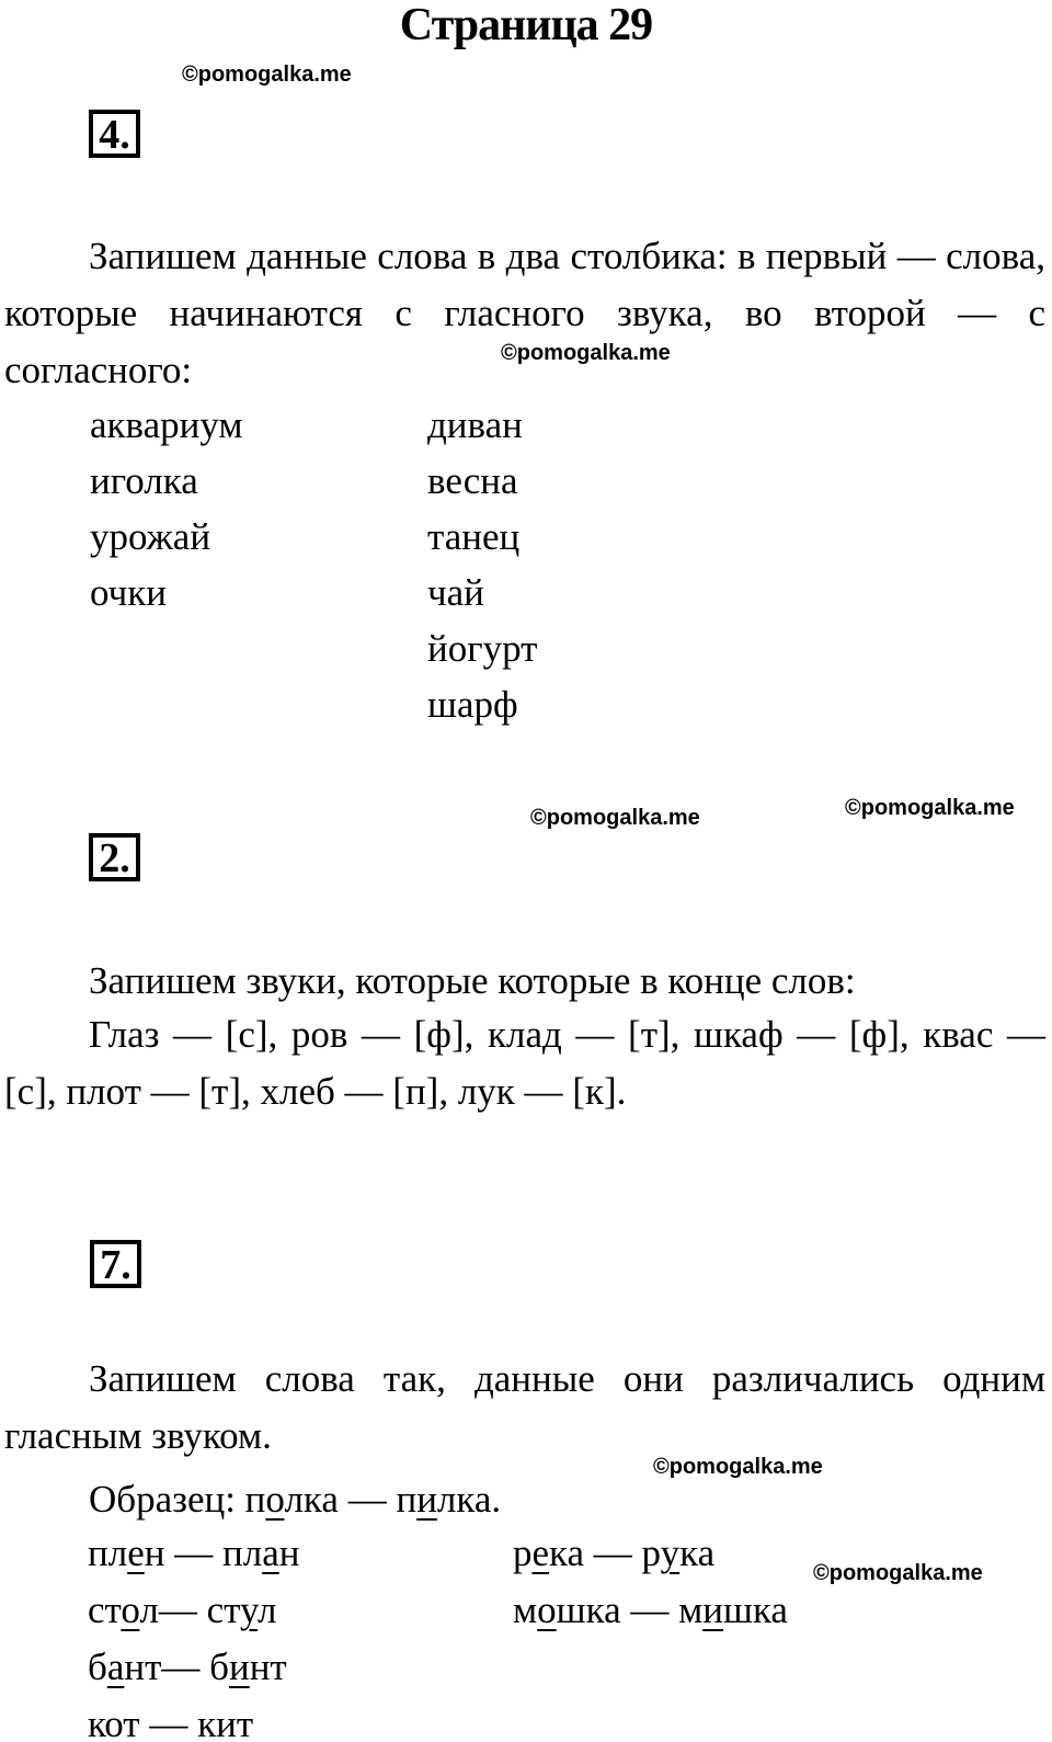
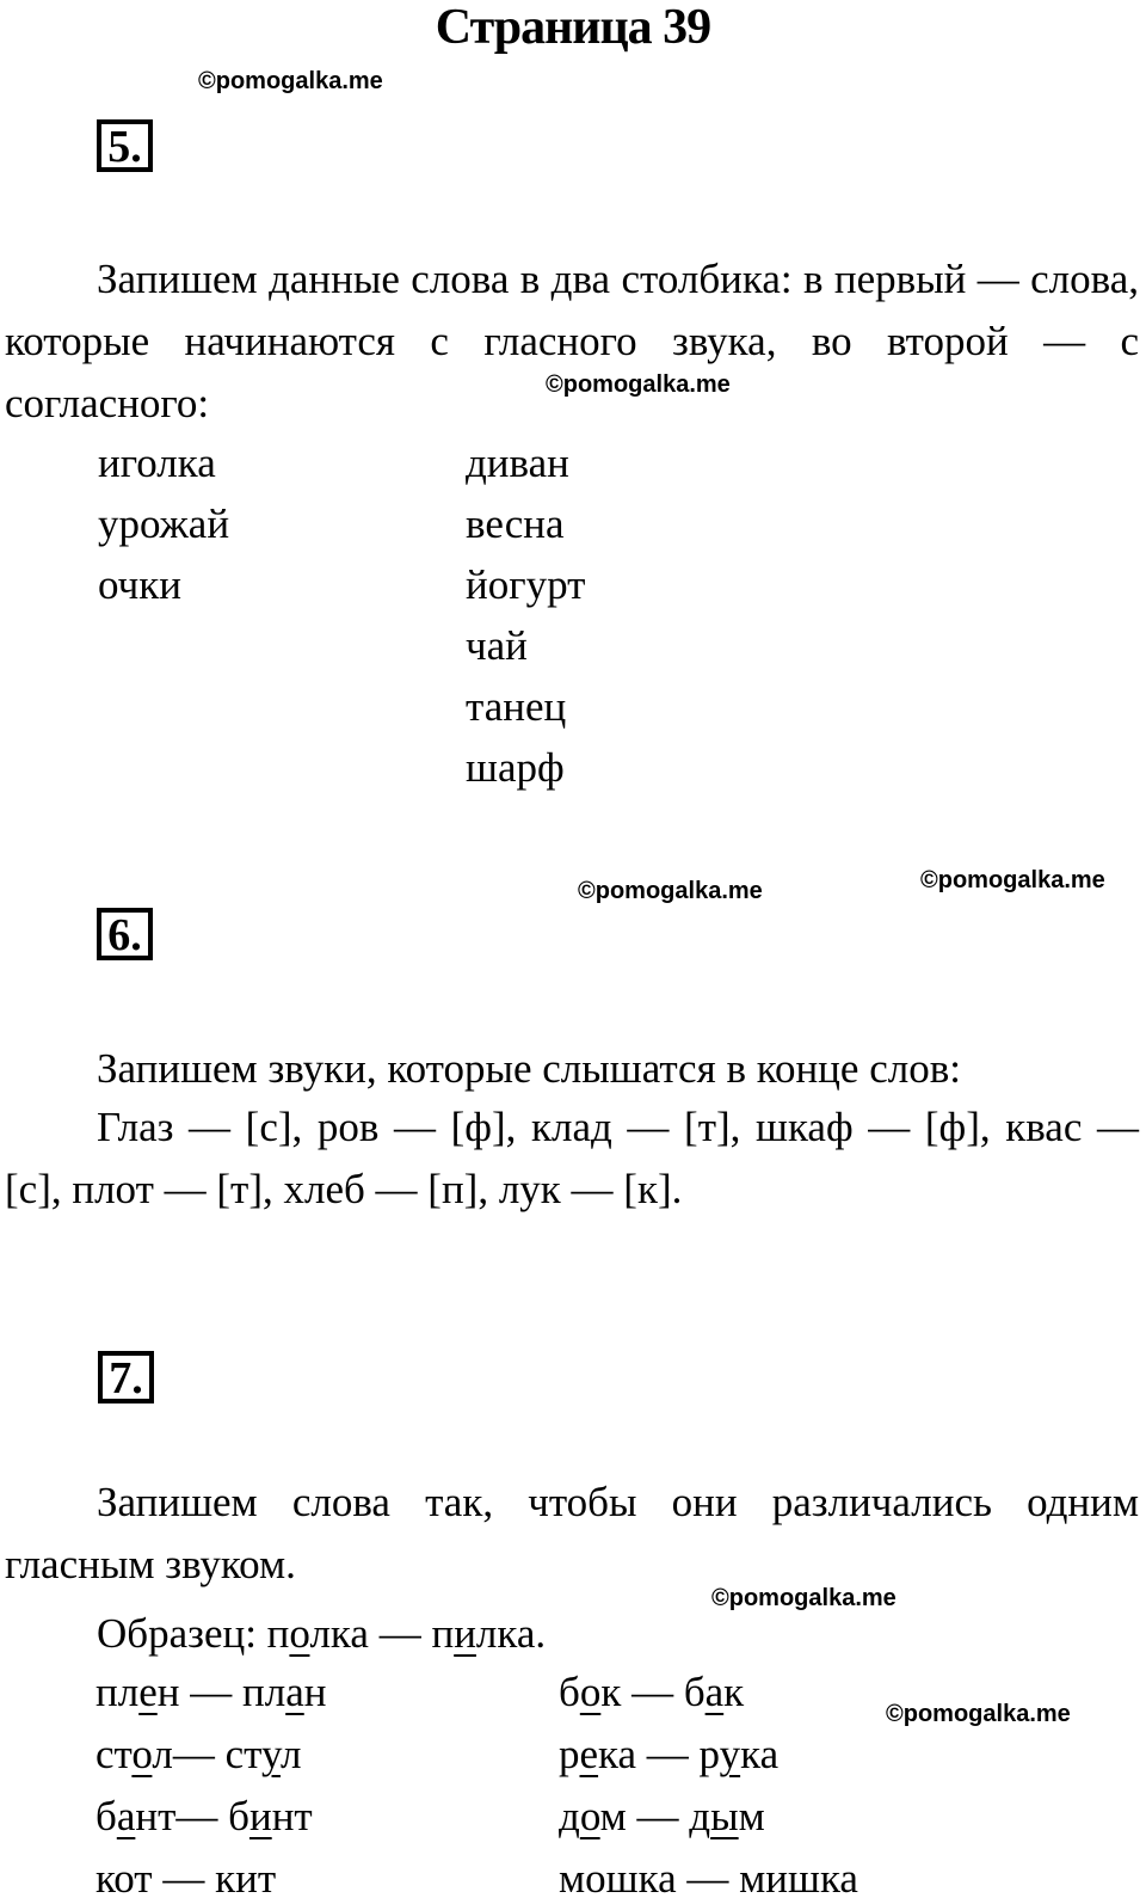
- Страница 29
+ Страница 39
  ©pomogalka.me
- 4.
+ 5.
  Запишем данные слова в два столбика: в первый — слова, которые начинаются с гласного звука, во второй — с согласного:
  ©pomogalka.me
- аквариум
  иголка
  урожай
  очки
  диван
  весна
- танец
+ йогурт
  чай
- йогурт
+ танец
  шарф
  ©pomogalka.me
  ©pomogalka.me
- 2.
+ 6.
- Запишем звуки, которые которые в конце слов:
+ Запишем звуки, которые слышатся в конце слов:
  Глаз — [с], ров — [ф], клад — [т], шкаф — [ф], квас — [с], плот — [т], хлеб — [п], лук — [к].
  7.
- Запишем слова так, данные они различались одним гласным звуком.
+ Запишем слова так, чтобы они различались одним гласным звуком.
  ©pomogalka.me
  Образец: полка — пилка.
  плен — план
  стол— стул
  бант— бинт
  кот — кит
+ бок — бак
  река — рука
+ дом — дым
  мошка — мишка
  ©pomogalka.me
